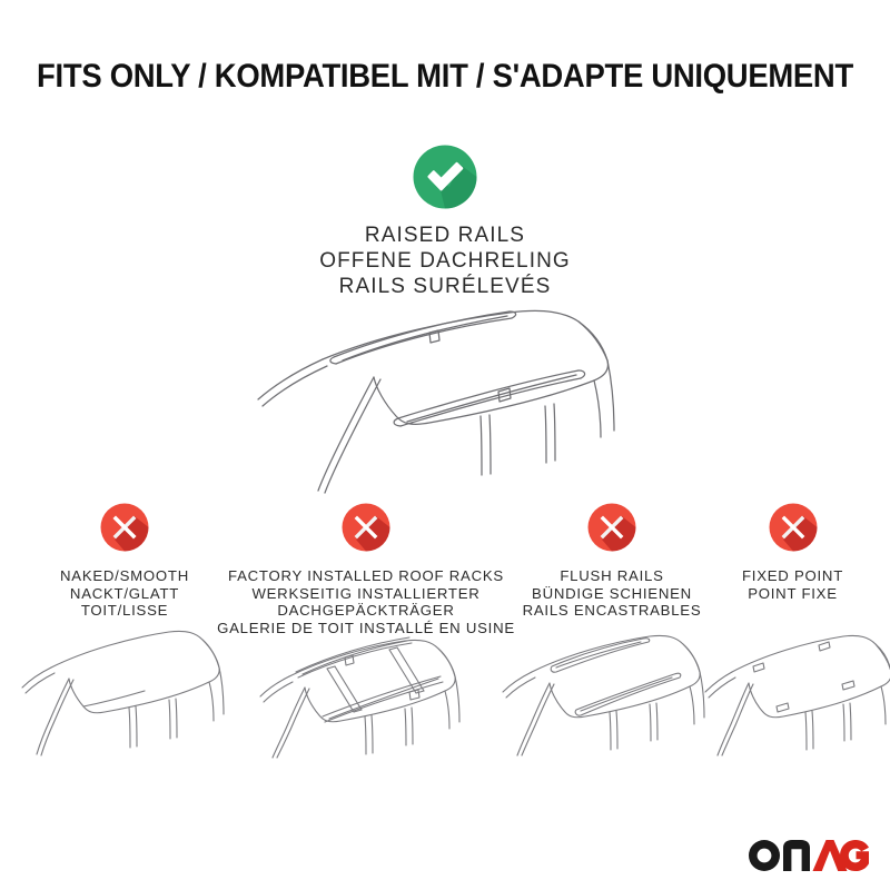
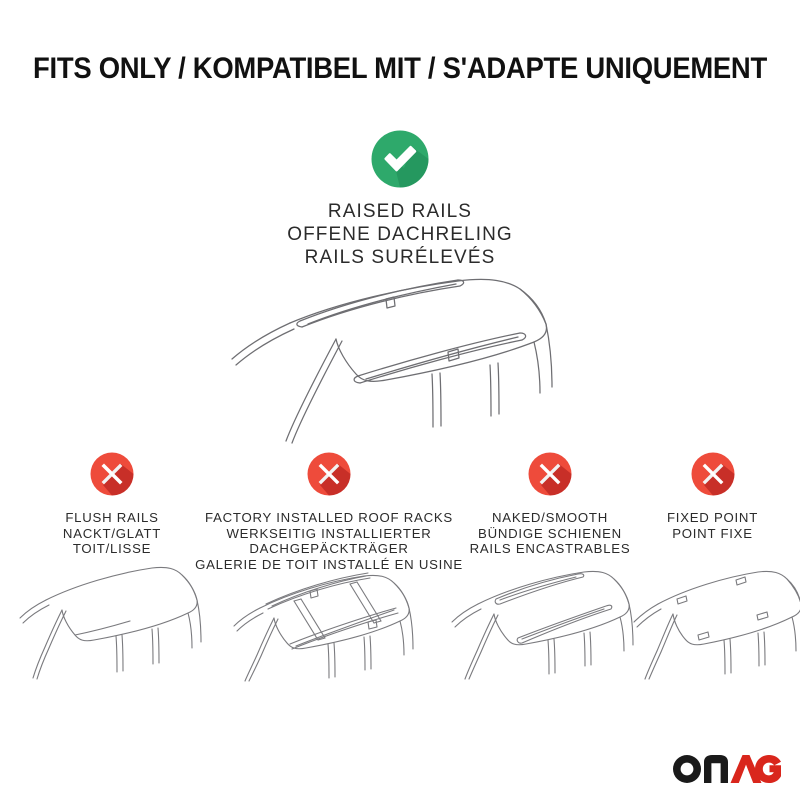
  FITS ONLY / KOMPATIBEL MIT / S'ADAPTE UNIQUEMENT
  RAISED RAILS
  OFFENE DACHRELING
  RAILS SURÉLEVÉS
- NAKED/SMOOTH
+ FLUSH RAILS
  NACKT/GLATT
  TOIT/LISSE
  FACTORY INSTALLED ROOF RACKS
  WERKSEITIG INSTALLIERTER
  DACHGEPÄCKTRÄGER
  GALERIE DE TOIT INSTALLÉ EN USINE
- FLUSH RAILS
+ NAKED/SMOOTH
  BÜNDIGE SCHIENEN
  RAILS ENCASTRABLES
  FIXED POINT
  POINT FIXE
